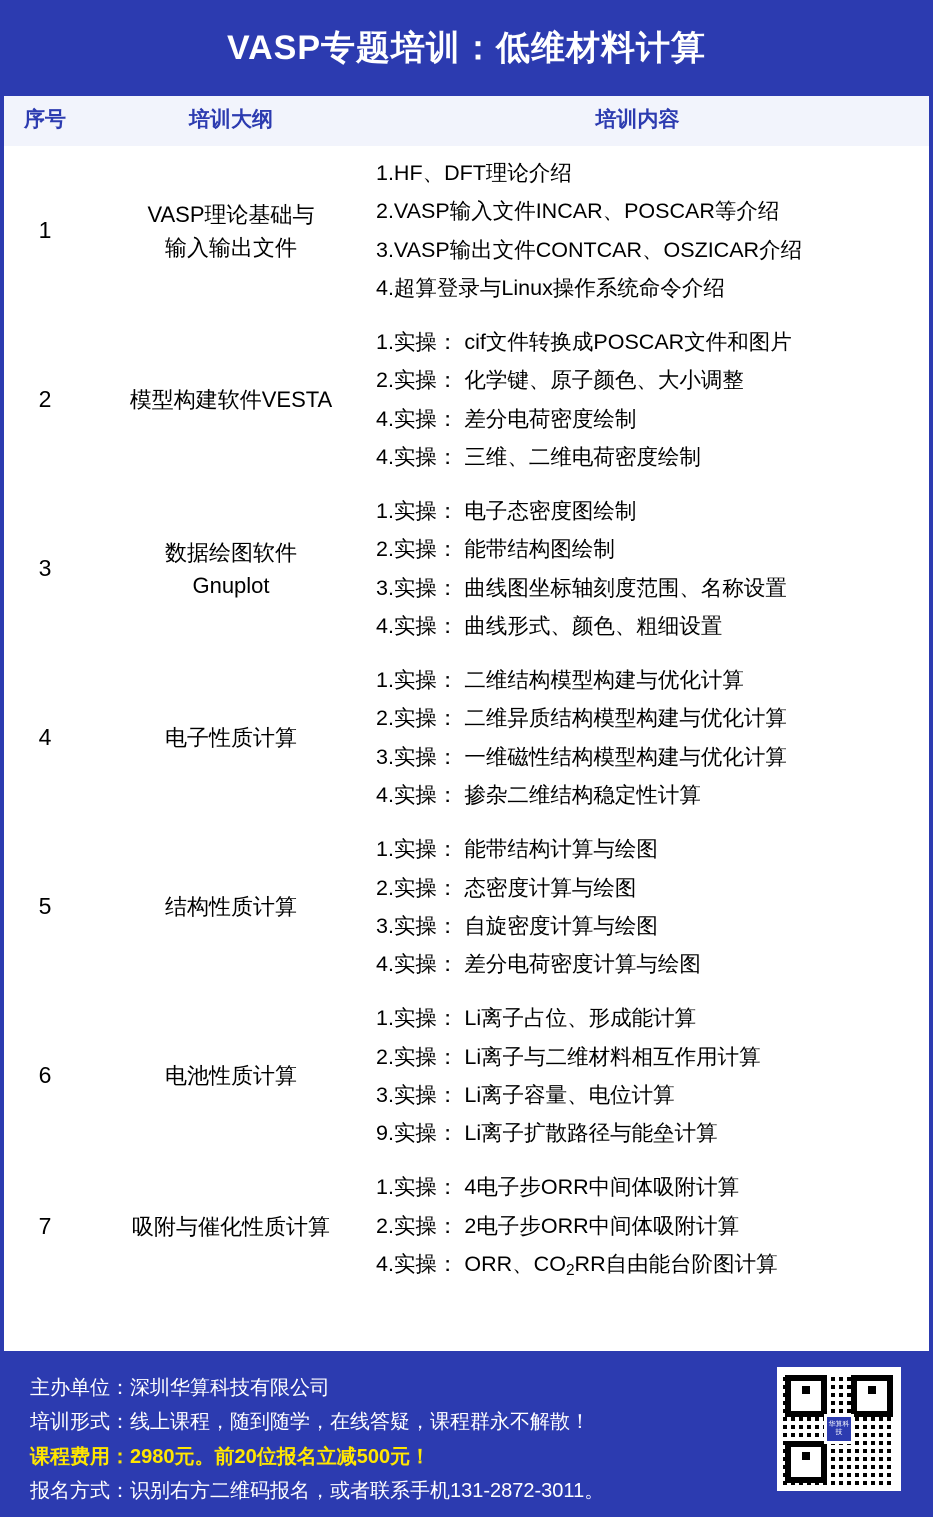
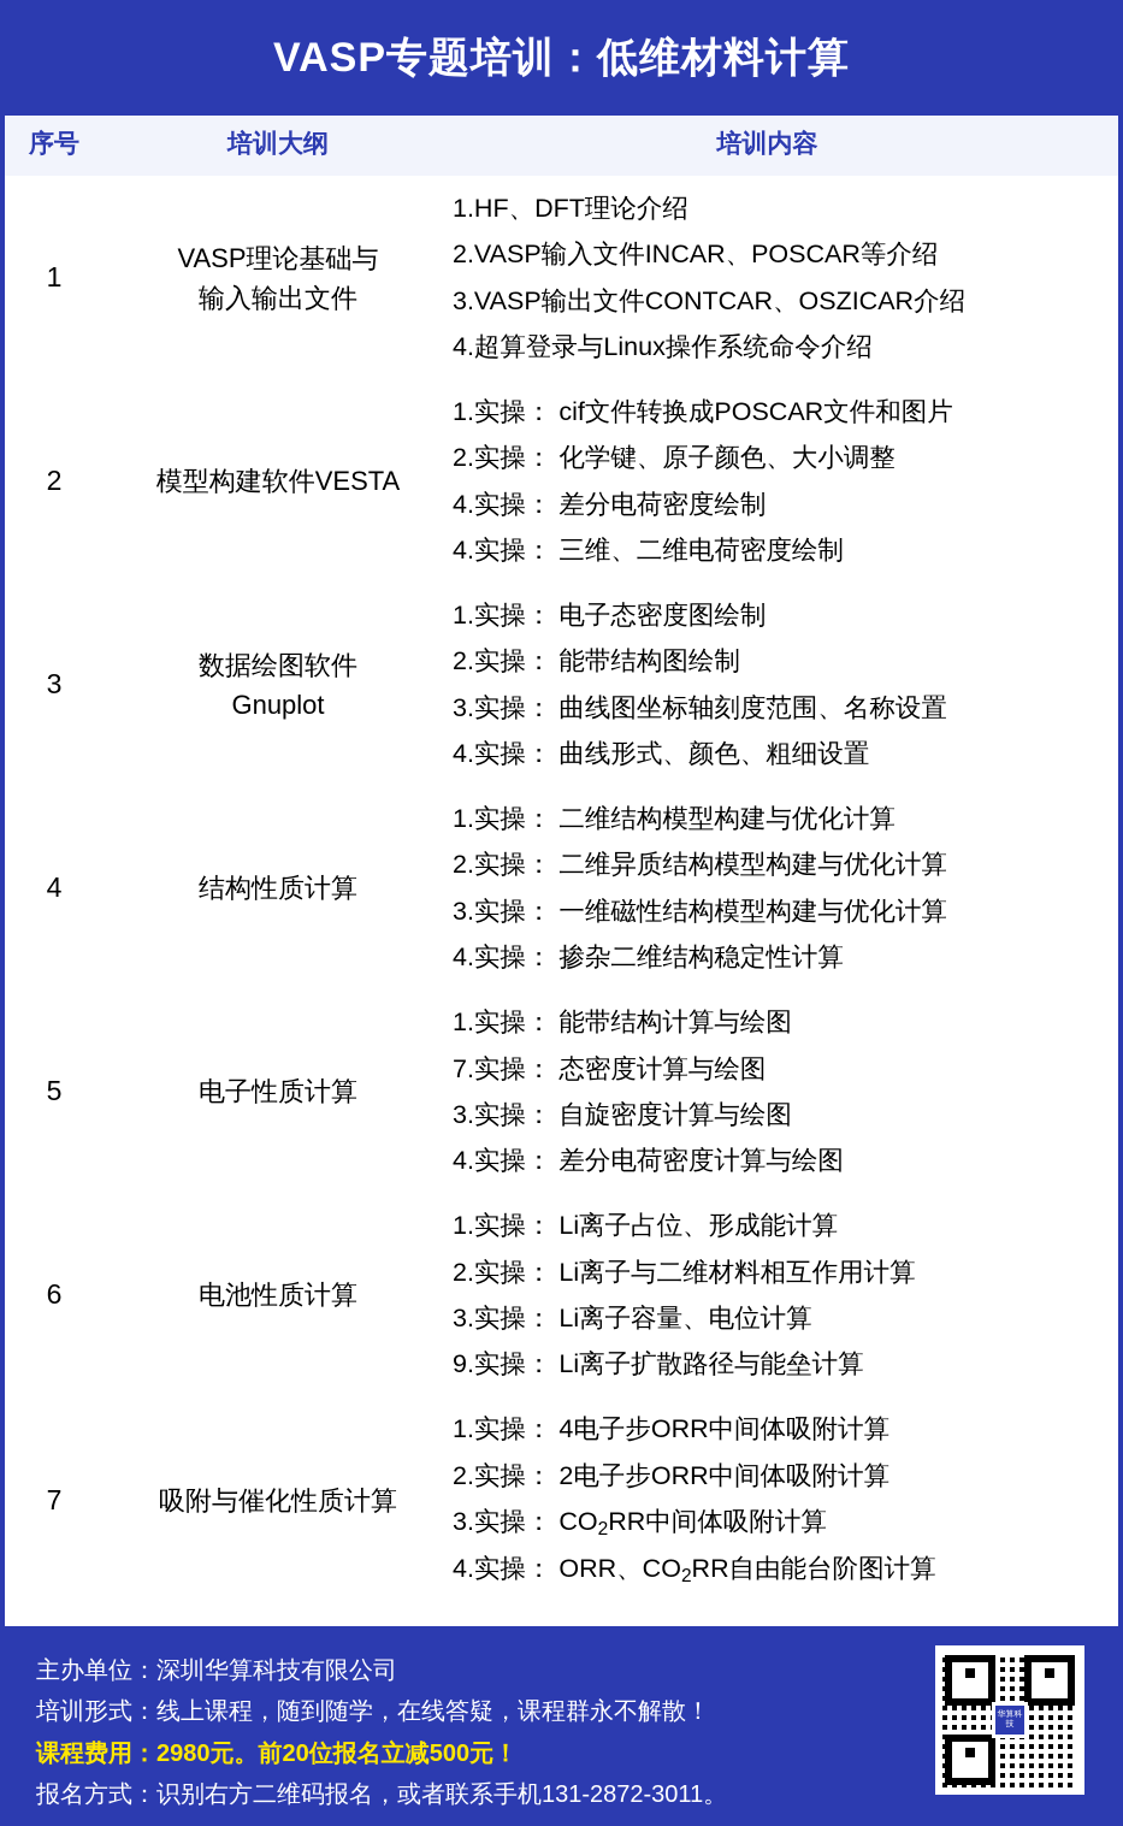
  VASP专题培训：低维材料计算
  序号
  培训大纲
  培训内容
  1
  VASP理论基础与
  输入输出文件
  1.HF、DFT理论介绍
  2.VASP输入文件INCAR、POSCAR等介绍
  3.VASP输出文件CONTCAR、OSZICAR介绍
  4.超算登录与Linux操作系统命令介绍
  2
  模型构建软件VESTA
  1.实操： cif文件转换成POSCAR文件和图片
  2.实操： 化学键、原子颜色、大小调整
  4.实操： 差分电荷密度绘制
  4.实操： 三维、二维电荷密度绘制
  3
  数据绘图软件
  Gnuplot
  1.实操： 电子态密度图绘制
  2.实操： 能带结构图绘制
  3.实操： 曲线图坐标轴刻度范围、名称设置
  4.实操： 曲线形式、颜色、粗细设置
  4
- 电子性质计算
+ 结构性质计算
  1.实操： 二维结构模型构建与优化计算
  2.实操： 二维异质结构模型构建与优化计算
  3.实操： 一维磁性结构模型构建与优化计算
  4.实操： 掺杂二维结构稳定性计算
  5
- 结构性质计算
+ 电子性质计算
  1.实操： 能带结构计算与绘图
- 2.实操： 态密度计算与绘图
+ 7.实操： 态密度计算与绘图
  3.实操： 自旋密度计算与绘图
  4.实操： 差分电荷密度计算与绘图
  6
  电池性质计算
  1.实操： Li离子占位、形成能计算
  2.实操： Li离子与二维材料相互作用计算
  3.实操： Li离子容量、电位计算
  9.实操： Li离子扩散路径与能垒计算
  7
  吸附与催化性质计算
  1.实操： 4电子步ORR中间体吸附计算
  2.实操： 2电子步ORR中间体吸附计算
+ 3.实操： CO2RR中间体吸附计算
  4.实操： ORR、CO2RR自由能台阶图计算
  主办单位：深圳华算科技有限公司
  培训形式：线上课程，随到随学，在线答疑，课程群永不解散！
  课程费用：2980元。前20位报名立减500元！
  报名方式：识别右方二维码报名，或者联系手机131-2872-3011。
